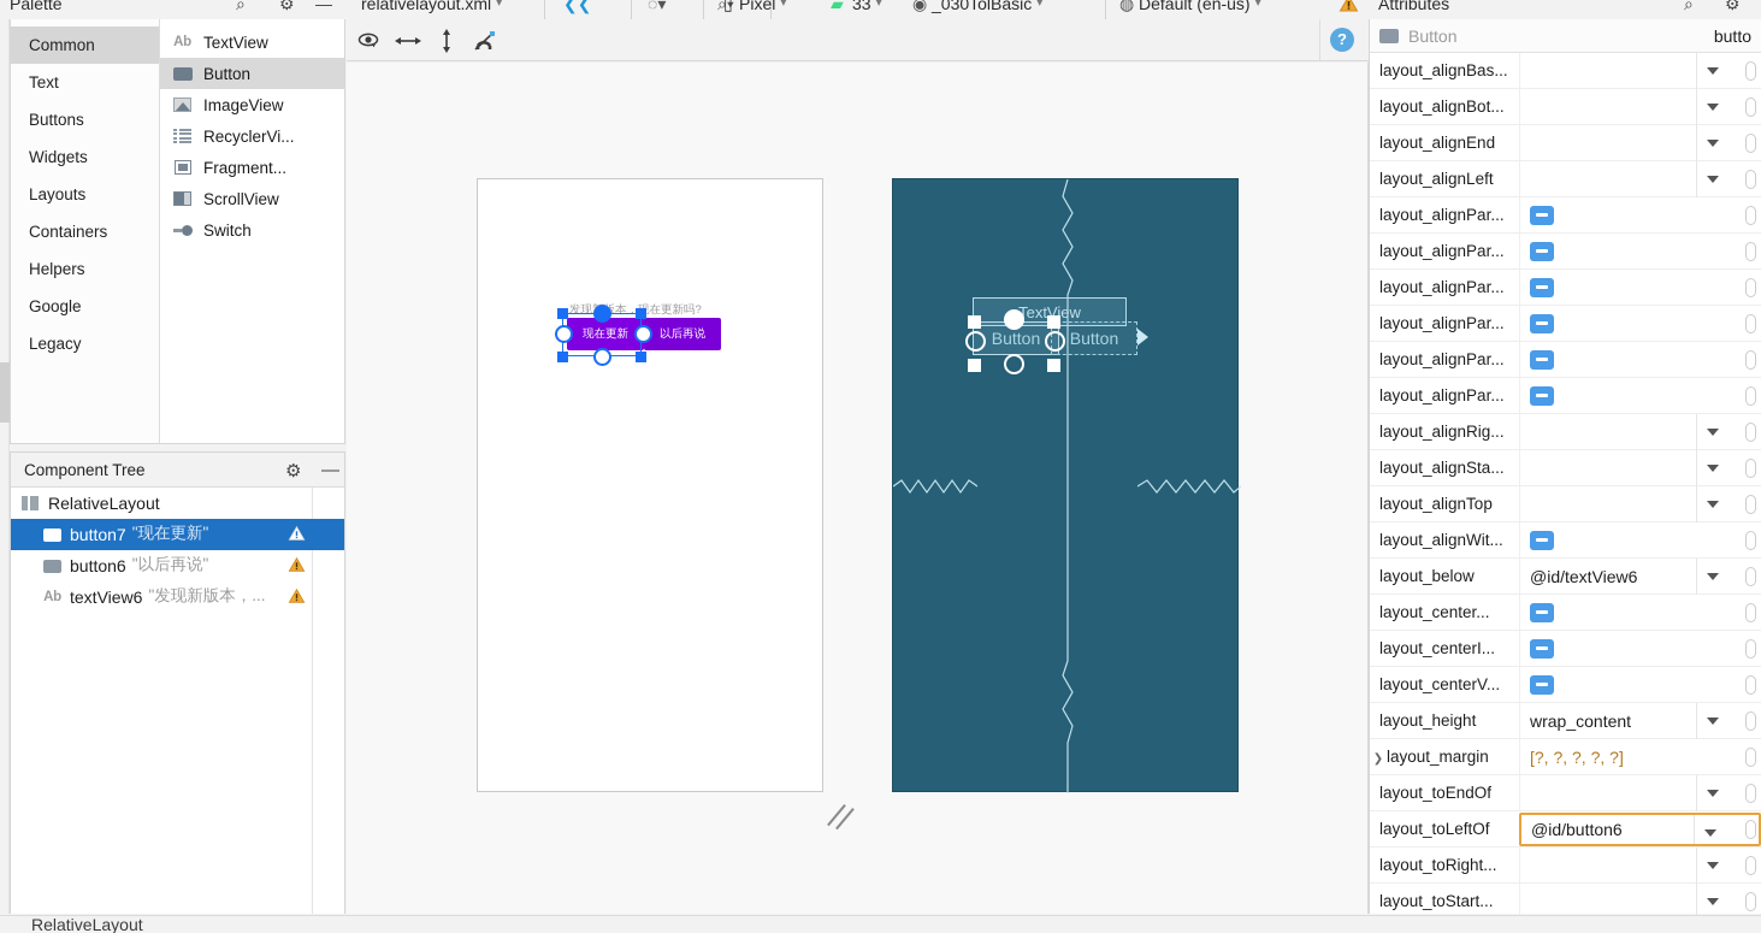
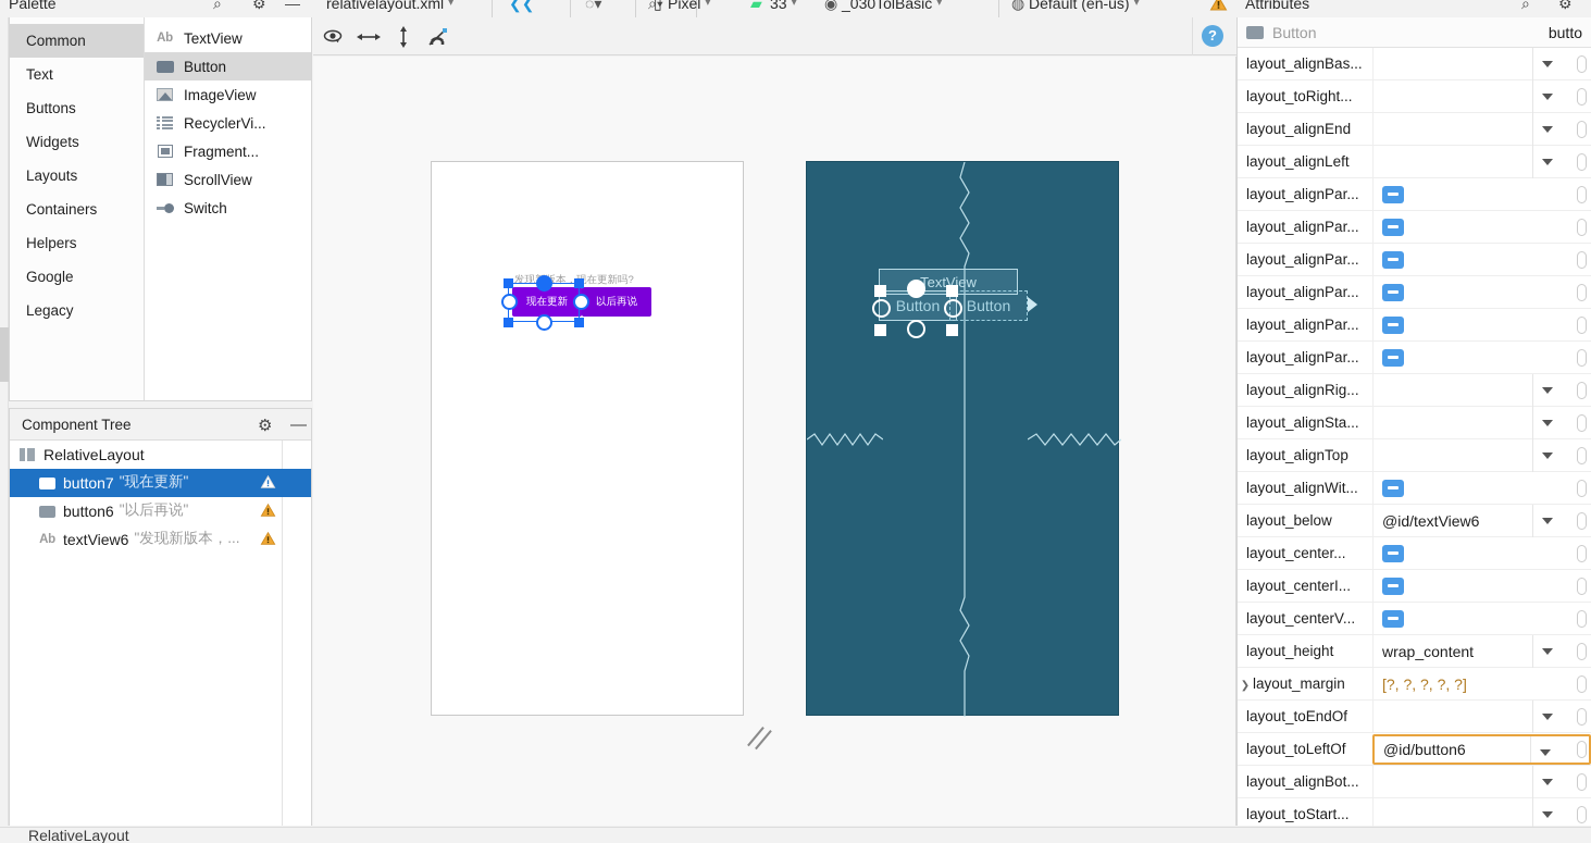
  relativelayout.xml ▾
  ❮❮
  ◌▾
  ⌕▾
  ▯
  Pixel ▾
  ▰
  33 ▾
  ◉
  _030TolBasic ▾
  ◍
  Default (en-us) ▾
  Palette
  ⌕
  ⚙
  —
  Attributes
  ⌕
  ⚙
  Common
  Text
  Buttons
  Widgets
  Layouts
  Containers
  Helpers
  Google
  Legacy
  Ab
  TextView
  Button
  ImageView
  RecyclerVi...
  Fragment...
  ScrollView
  Switch
  Component Tree
  ⚙
  —
  RelativeLayout
  button7
  "现在更新"
  button6
  "以后再说"
  Ab
  textView6
  "发现新版本，...
  ?
  发现本，在更新吗?
  现在更新
  以后再说
  TextView
  Button
  Button
  Button
  butto
  layout_alignBas...
- layout_alignBot...
+ layout_toRight...
  layout_alignEnd
  layout_alignLeft
  layout_alignPar...
  layout_alignPar...
  layout_alignPar...
  layout_alignPar...
  layout_alignPar...
  layout_alignPar...
  layout_alignRig...
  layout_alignSta...
  layout_alignTop
  layout_alignWit...
  layout_below
  @id/textView6
  layout_center...
  layout_centerI...
  layout_centerV...
  layout_height
  wrap_content
  ❯ layout_margin
  [?, ?, ?, ?, ?]
  layout_toEndOf
  layout_toLeftOf
  @id/button6
- layout_toRight...
+ layout_alignBot...
  layout_toStart...
  RelativeLayout
